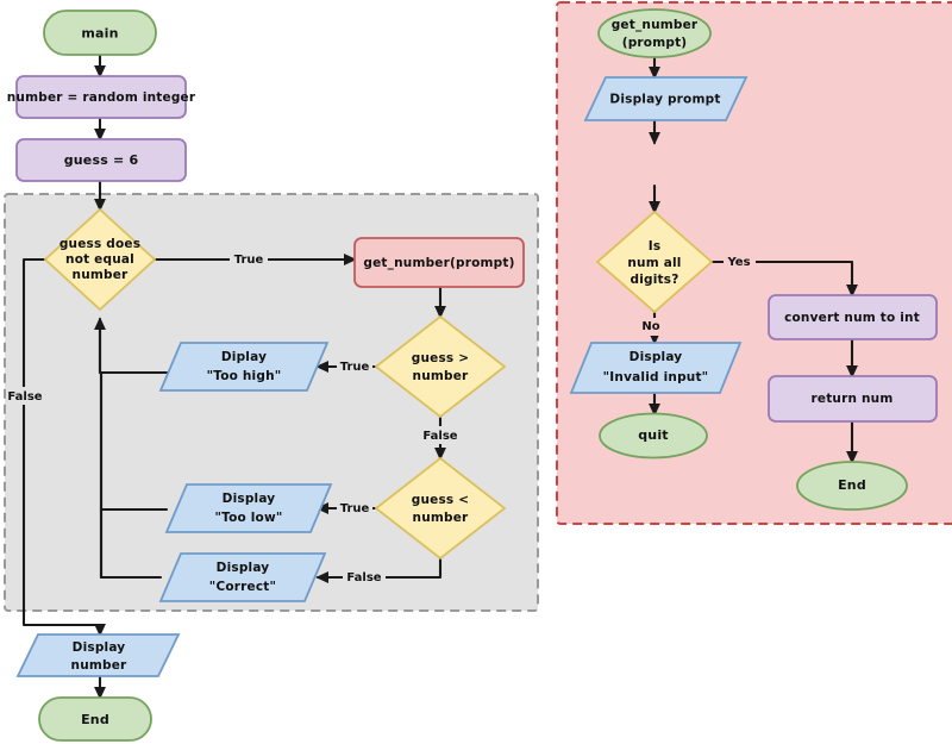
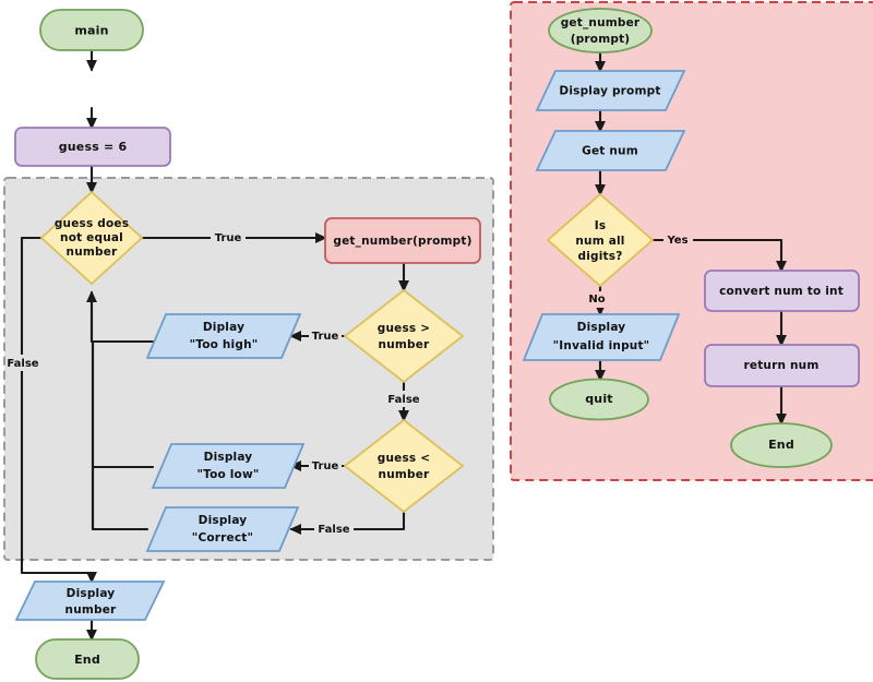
  main
- number = random integer
  guess = 6
  guess does
  not equal
  number
  get_number(prompt)
  guess >
  number
  guess <
  number
  Diplay
  "Too high"
  Display
  "Too low"
  Display
  "Correct"
  Display
  number
  End
  True
  False
  True
  False
  True
  False
  get_number
  (prompt)
  Display prompt
+ Get num
  Is
  num all
  digits?
  Display
  "Invalid input"
  quit
  convert num to int
  return num
  End
  Yes
  No
